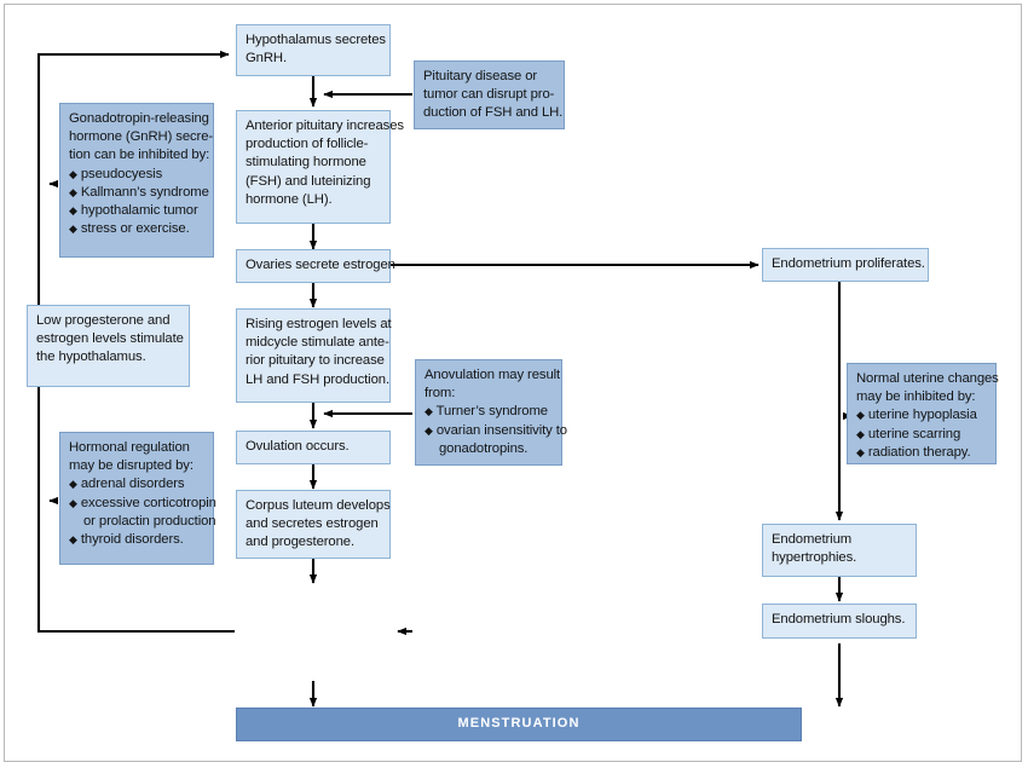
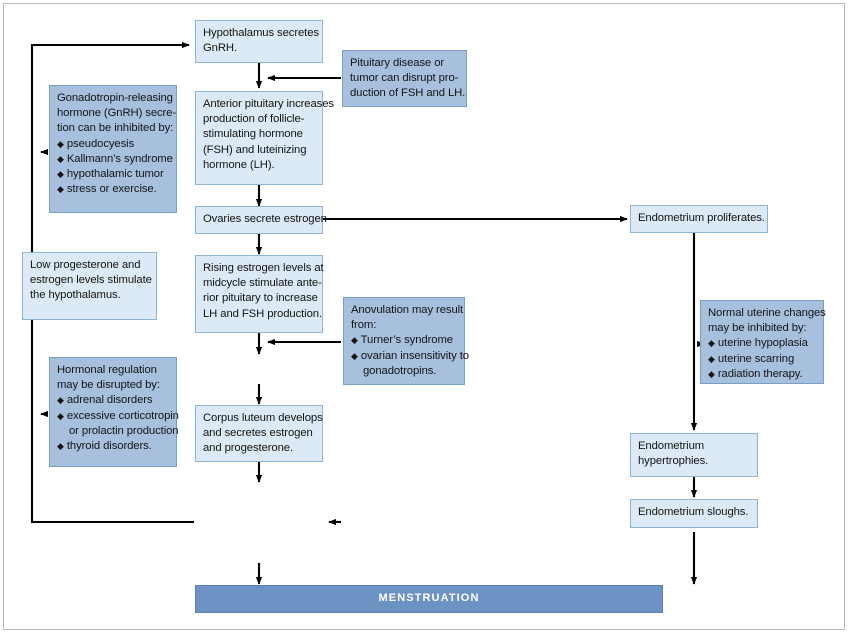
  Hypothalamus secretes
  GnRH.
  Pituitary disease or
  tumor can disrupt pro-
  duction of FSH and LH.
  Gonadotropin-releasing
  hormone (GnRH) secre-
  tion can be inhibited by:
  ◆ pseudocyesis
  ◆ Kallmann’s syndrome
  ◆ hypothalamic tumor
  ◆ stress or exercise.
  Anterior pituitary increases
  production of follicle-
  stimulating hormone
  (FSH) and luteinizing
  hormone (LH).
  Ovaries secrete estrogen
  Endometrium proliferates.
  Low progesterone and
  estrogen levels stimulate
  the hypothalamus.
  Rising estrogen levels at
  midcycle stimulate ante-
  rior pituitary to increase
  LH and FSH production.
  Anovulation may result
  from:
  ◆ Turner’s syndrome
  ◆ ovarian insensitivity to
  gonadotropins.
  Normal uterine changes
  may be inhibited by:
  ◆ uterine hypoplasia
  ◆ uterine scarring
  ◆ radiation therapy.
- Ovulation occurs.
  Hormonal regulation
  may be disrupted by:
  ◆ adrenal disorders
  ◆ excessive corticotropin
  or prolactin production
  ◆ thyroid disorders.
  Corpus luteum develops
  and secretes estrogen
  and progesterone.
  Endometrium
  hypertrophies.
  Endometrium sloughs.
  MENSTRUATION
